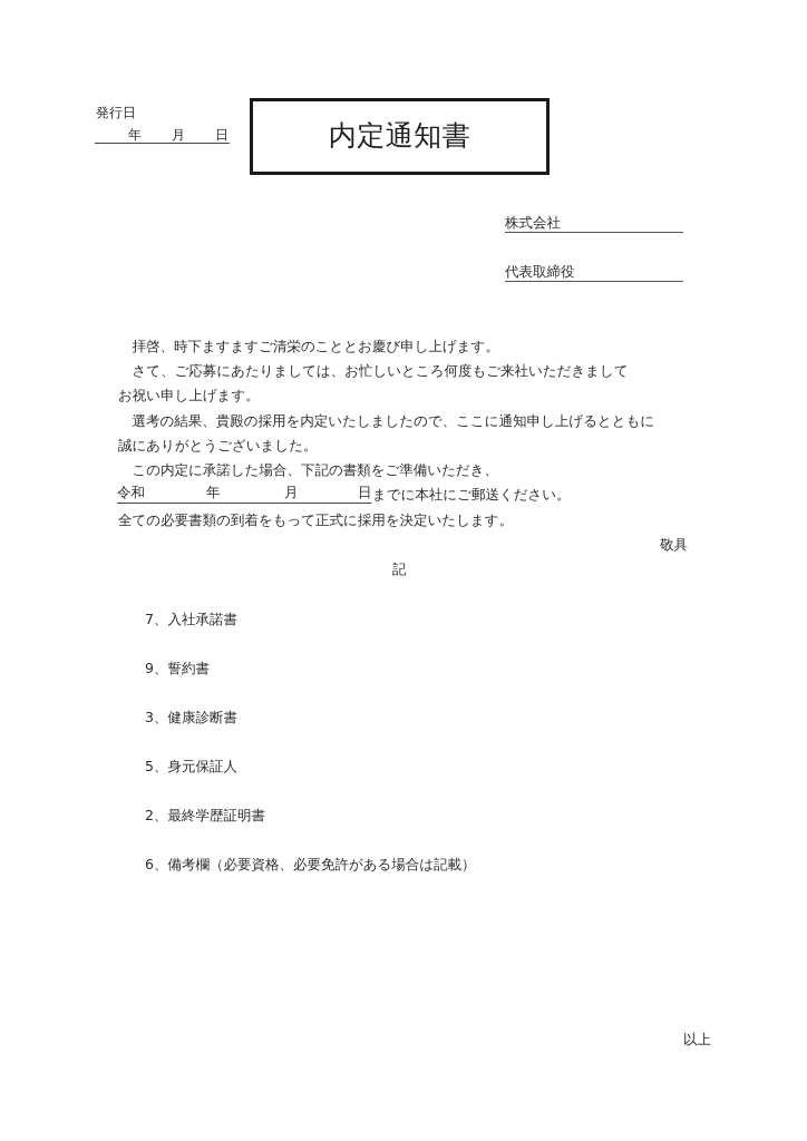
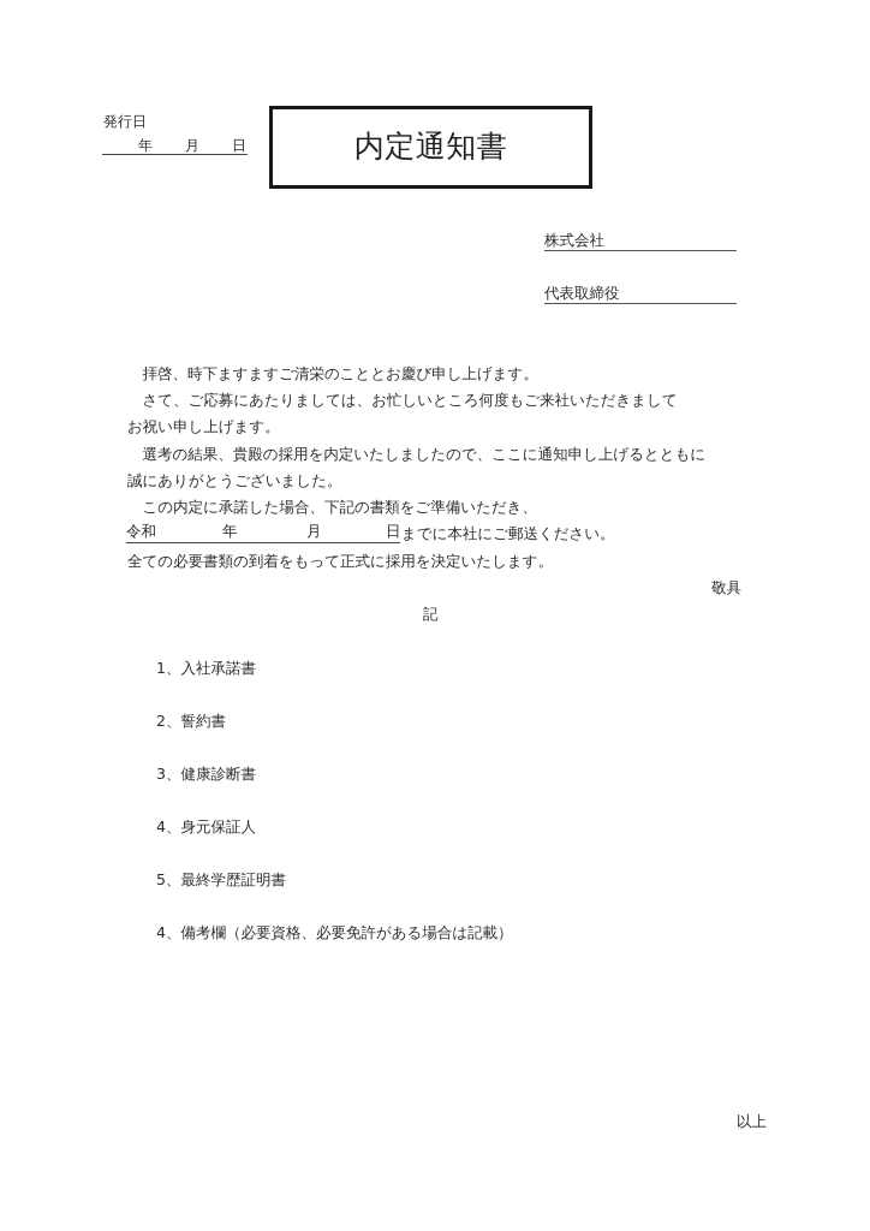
  発行日
  年
  月
  日
  内定通知書
  株式会社
  代表取締役
  拝啓、時下ますますご清栄のこととお慶び申し上げます。
  さて、ご応募にあたりましては、お忙しいところ何度もご来社いただきまして
  お祝い申し上げます。
  選考の結果、貴殿の採用を内定いたしましたので、ここに通知申し上げるとともに
  誠にありがとうございました。
  この内定に承諾した場合、下記の書類をご準備いただき、
  令和
  年
  月
  日
  までに本社にご郵送ください。
  全ての必要書類の到着をもって正式に採用を決定いたします。
  敬具
  記
- 7、入社承諾書
+ 1、入社承諾書
- 9、誓約書
+ 2、誓約書
  3、健康診断書
- 5、身元保証人
+ 4、身元保証人
- 2、最終学歴証明書
+ 5、最終学歴証明書
- 6、備考欄（必要資格、必要免許がある場合は記載）
+ 4、備考欄（必要資格、必要免許がある場合は記載）
  以上
